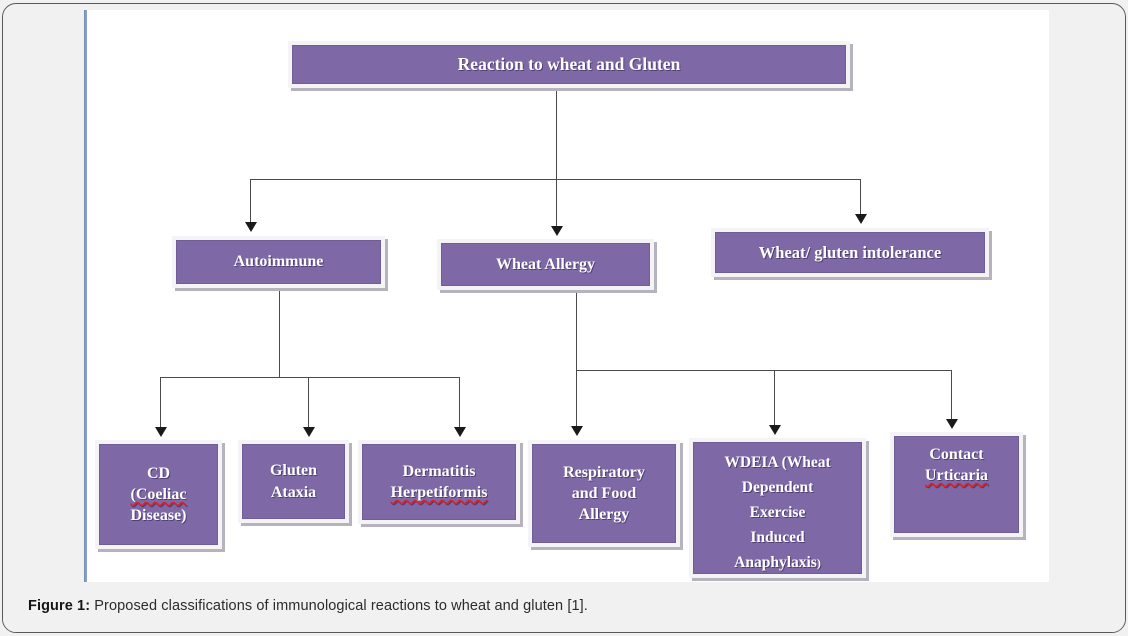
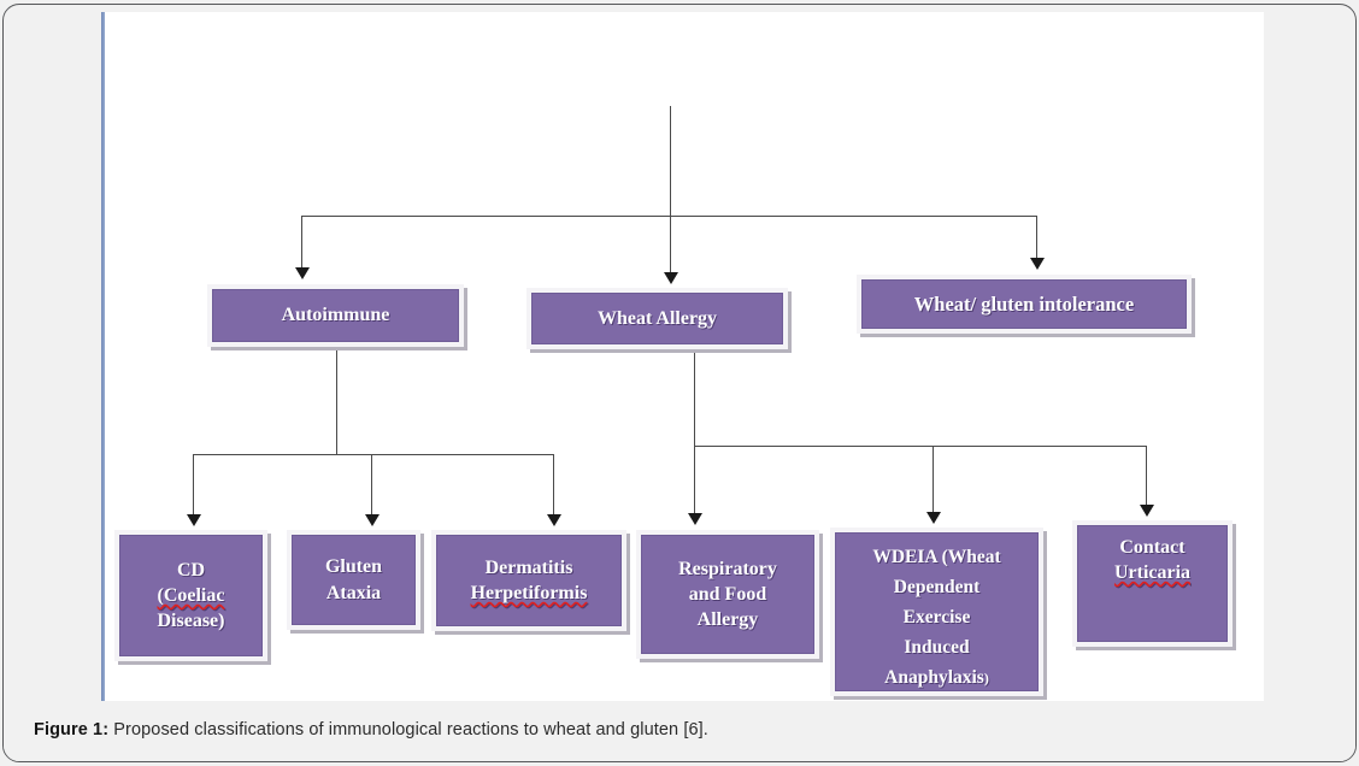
- Reaction to wheat and Gluten
  Autoimmune
  Wheat Allergy
  Wheat/ gluten intolerance
  CD
  (Coeliac
  Disease)
  Gluten
  Ataxia
  Dermatitis
  Herpetiformis
  Respiratory
  and Food
  Allergy
  WDEIA (Wheat
  Dependent
  Exercise
  Induced
  Anaphylaxis)
  Contact
  Urticaria
- Figure 1: Proposed classifications of immunological reactions to wheat and gluten [1].
+ Figure 1: Proposed classifications of immunological reactions to wheat and gluten [6].
